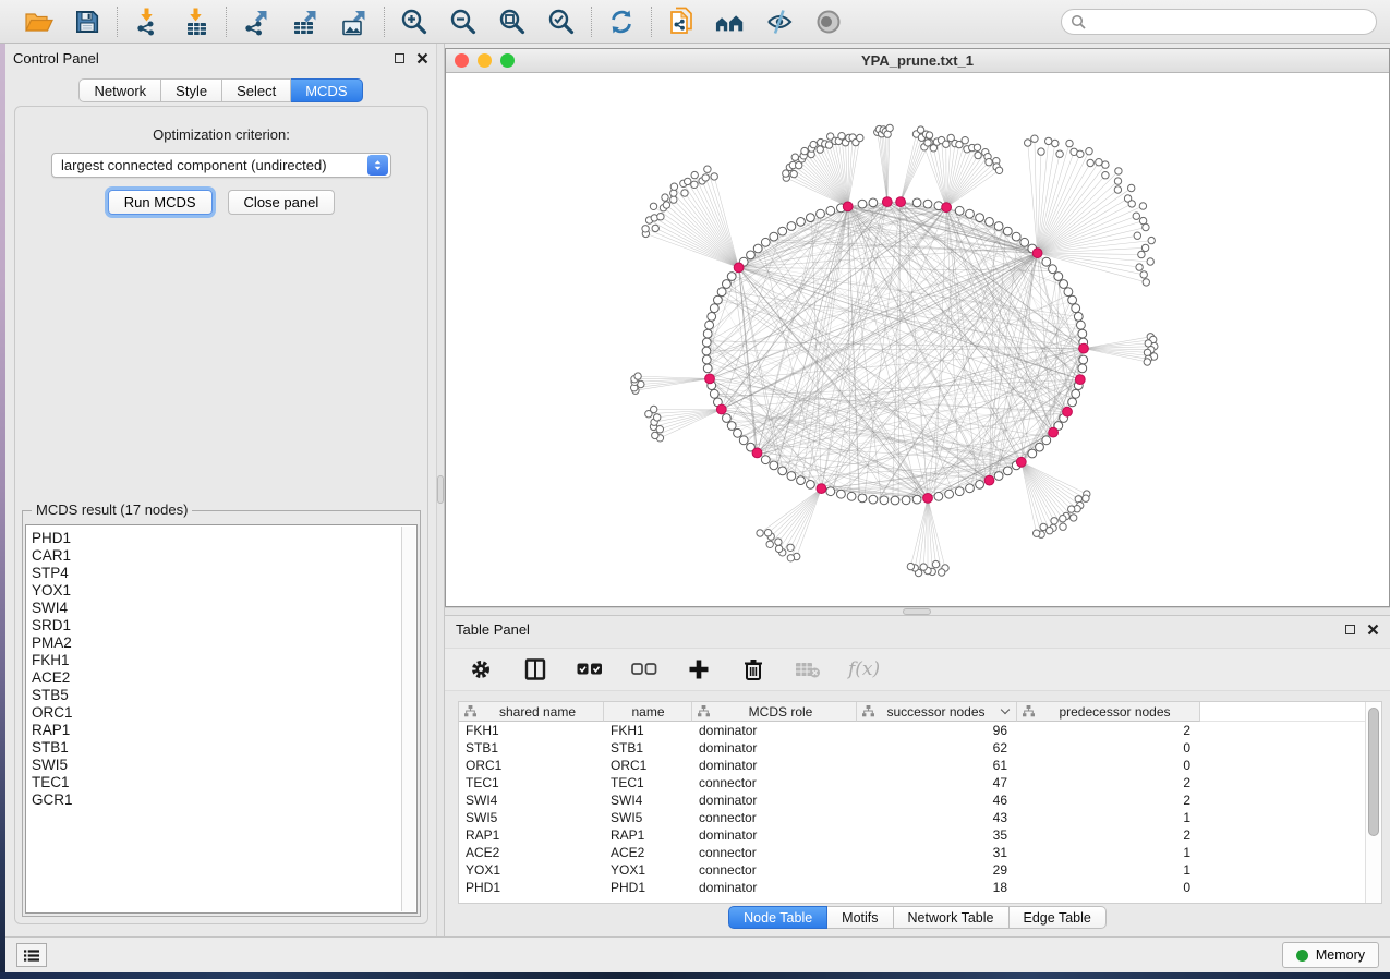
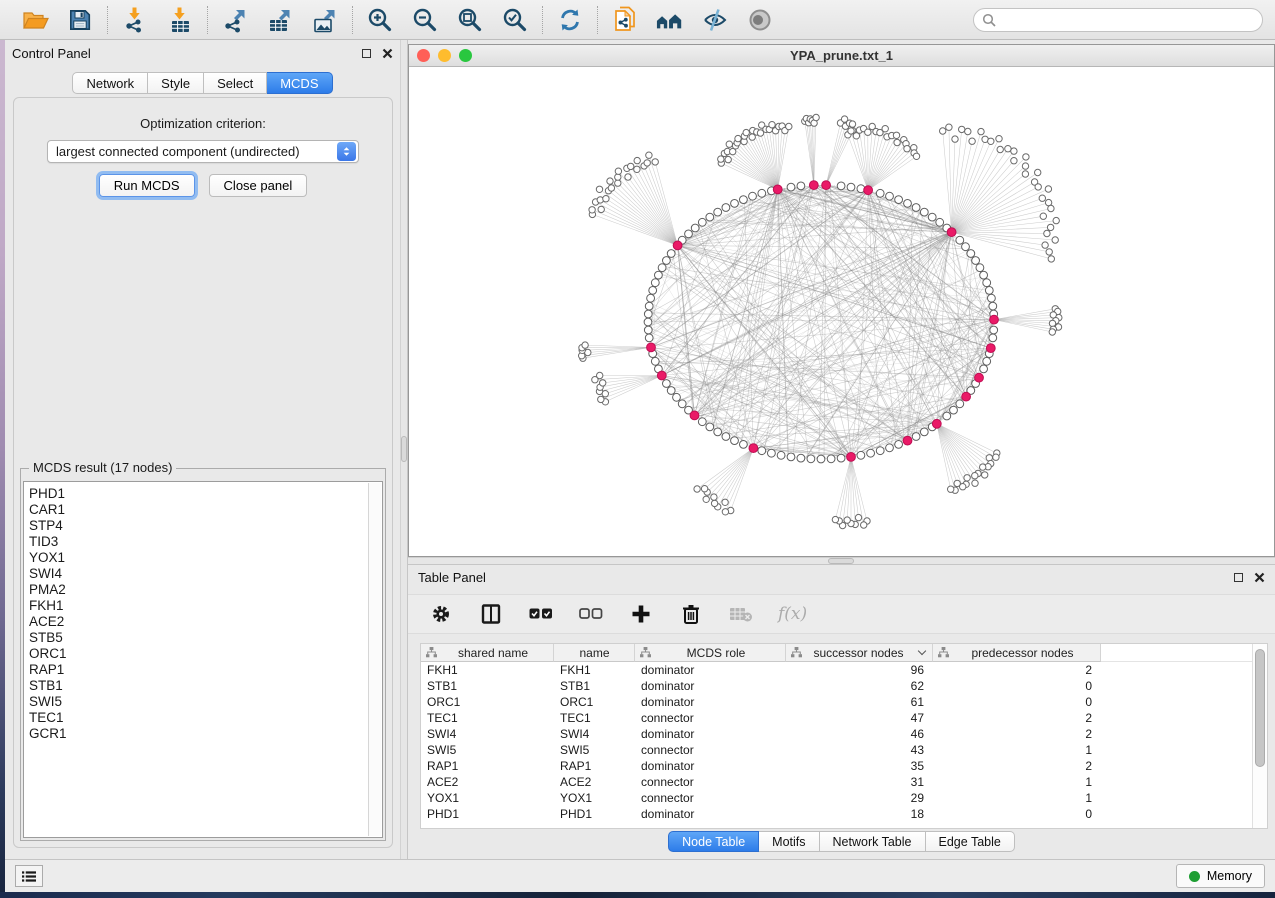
  Control Panel
  Network
  Style
  Select
  MCDS
  Optimization criterion:
  largest connected component (undirected)
  Run MCDS
  Close panel
  MCDS result (17 nodes)
  PHD1
  CAR1
  STP4
+ TID3
  YOX1
  SWI4
- SRD1
  PMA2
  FKH1
  ACE2
  STB5
  ORC1
  RAP1
  STB1
  SWI5
  TEC1
  GCR1
  YPA_prune.txt_1
  Table Panel
  f(x)
  shared name
  name
  MCDS role
  successor nodes
  predecessor nodes
  FKH1
  FKH1
  dominator
  96
  2
  STB1
  STB1
  dominator
  62
  0
  ORC1
  ORC1
  dominator
  61
  0
  TEC1
  TEC1
  connector
  47
  2
  SWI4
  SWI4
  dominator
  46
  2
  SWI5
  SWI5
  connector
  43
  1
  RAP1
  RAP1
  dominator
  35
  2
  ACE2
  ACE2
  connector
  31
  1
  YOX1
  YOX1
  connector
  29
  1
  PHD1
  PHD1
  dominator
  18
  0
  Node Table
  Motifs
  Network Table
  Edge Table
  Memory
